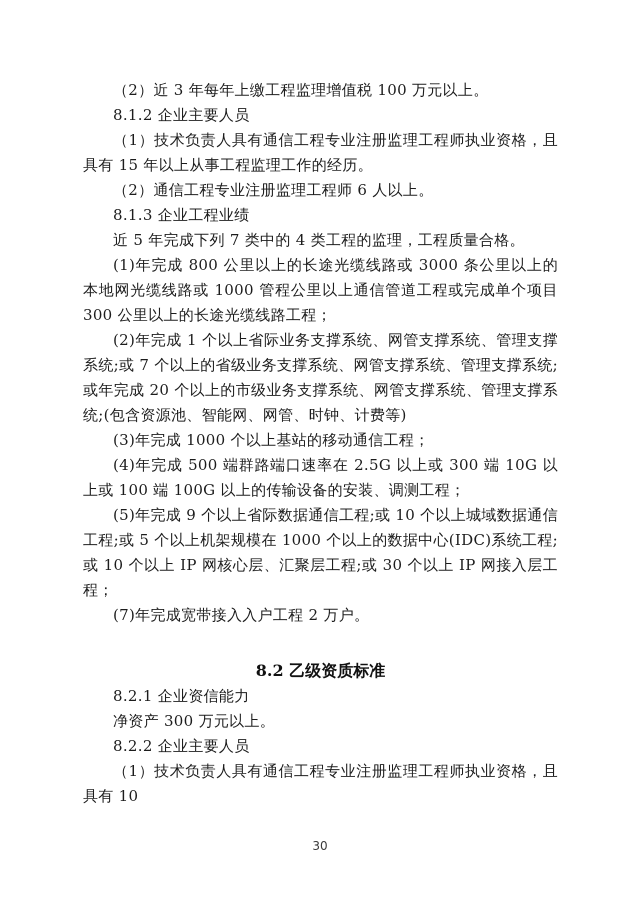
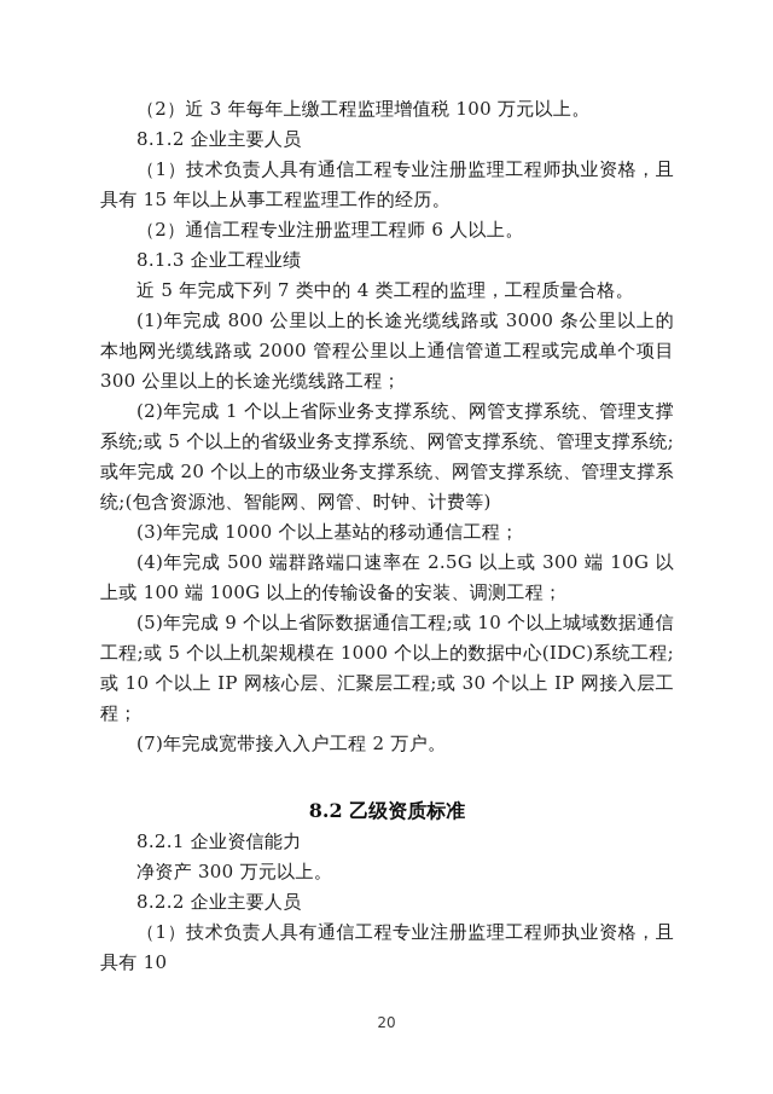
  （2）近 3 年每年上缴工程监理增值税 100 万元以上。
  8.1.2 企业主要人员
  （1）技术负责人具有通信工程专业注册监理工程师执业资格，且具有 15 年以上从事工程监理工作的经历。
  （2）通信工程专业注册监理工程师 6 人以上。
  8.1.3 企业工程业绩
  近 5 年完成下列 7 类中的 4 类工程的监理，工程质量合格。
- (1)年完成 800 公里以上的长途光缆线路或 3000 条公里以上的本地网光缆线路或 1000 管程公里以上通信管道工程或完成单个项目 300 公里以上的长途光缆线路工程；
+ (1)年完成 800 公里以上的长途光缆线路或 3000 条公里以上的本地网光缆线路或 2000 管程公里以上通信管道工程或完成单个项目 300 公里以上的长途光缆线路工程；
- (2)年完成 1 个以上省际业务支撑系统、网管支撑系统、管理支撑系统;或 7 个以上的省级业务支撑系统、网管支撑系统、管理支撑系统;或年完成 20 个以上的市级业务支撑系统、网管支撑系统、管理支撑系统;(包含资源池、智能网、网管、时钟、计费等)
+ (2)年完成 1 个以上省际业务支撑系统、网管支撑系统、管理支撑系统;或 5 个以上的省级业务支撑系统、网管支撑系统、管理支撑系统;或年完成 20 个以上的市级业务支撑系统、网管支撑系统、管理支撑系统;(包含资源池、智能网、网管、时钟、计费等)
  (3)年完成 1000 个以上基站的移动通信工程；
  (4)年完成 500 端群路端口速率在 2.5G 以上或 300 端 10G 以上或 100 端 100G 以上的传输设备的安装、调测工程；
  (5)年完成 9 个以上省际数据通信工程;或 10 个以上城域数据通信工程;或 5 个以上机架规模在 1000 个以上的数据中心(IDC)系统工程;或 10 个以上 IP 网核心层、汇聚层工程;或 30 个以上 IP 网接入层工程；
  (7)年完成宽带接入入户工程 2 万户。
  8.2 乙级资质标准
  8.2.1 企业资信能力
  净资产 300 万元以上。
  8.2.2 企业主要人员
  （1）技术负责人具有通信工程专业注册监理工程师执业资格，且具有 10
- 30
+ 20
